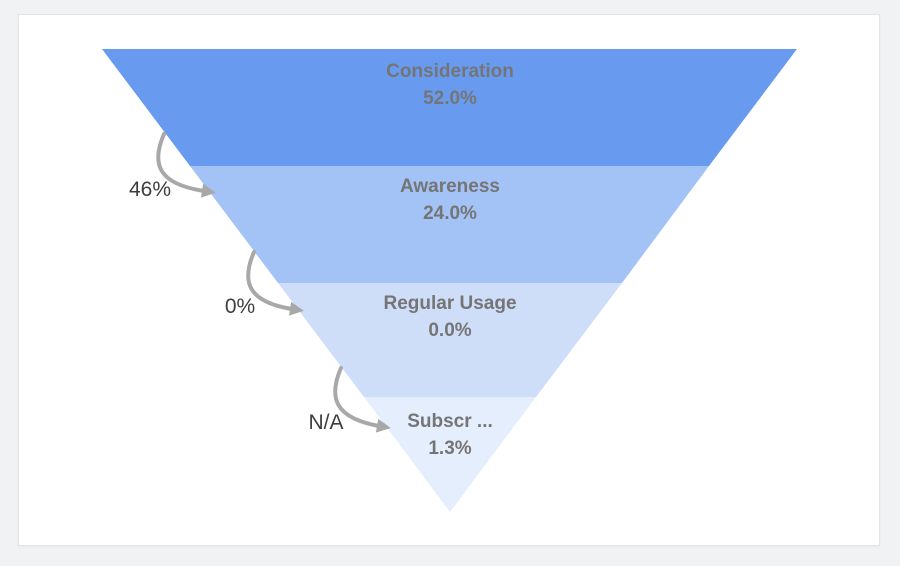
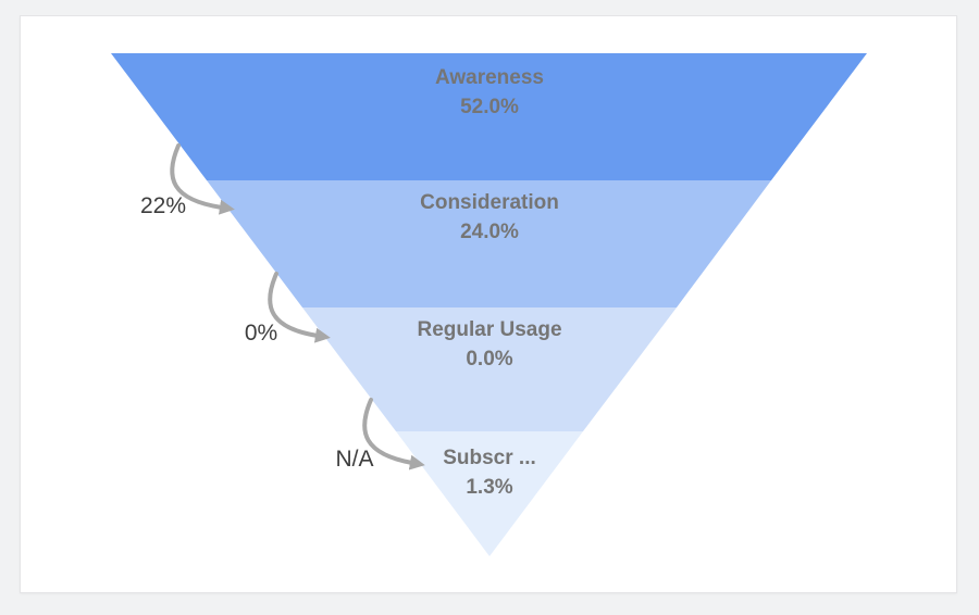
- 46%
+ 22%
  0%
  N/A
- Consideration
+ Awareness
  52.0%
- Awareness
+ Consideration
  24.0%
  Regular Usage
  0.0%
  Subscr ...
  1.3%
